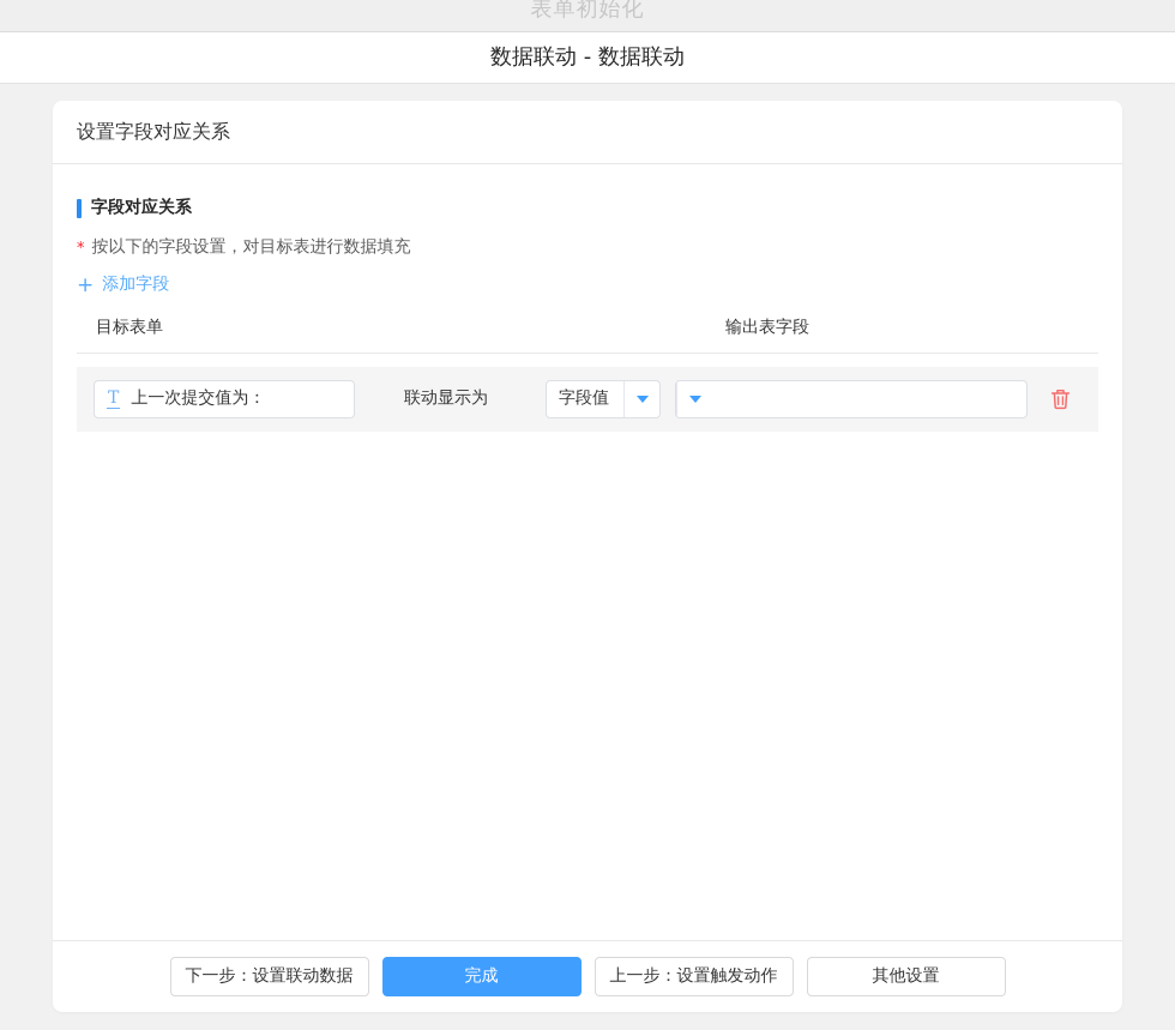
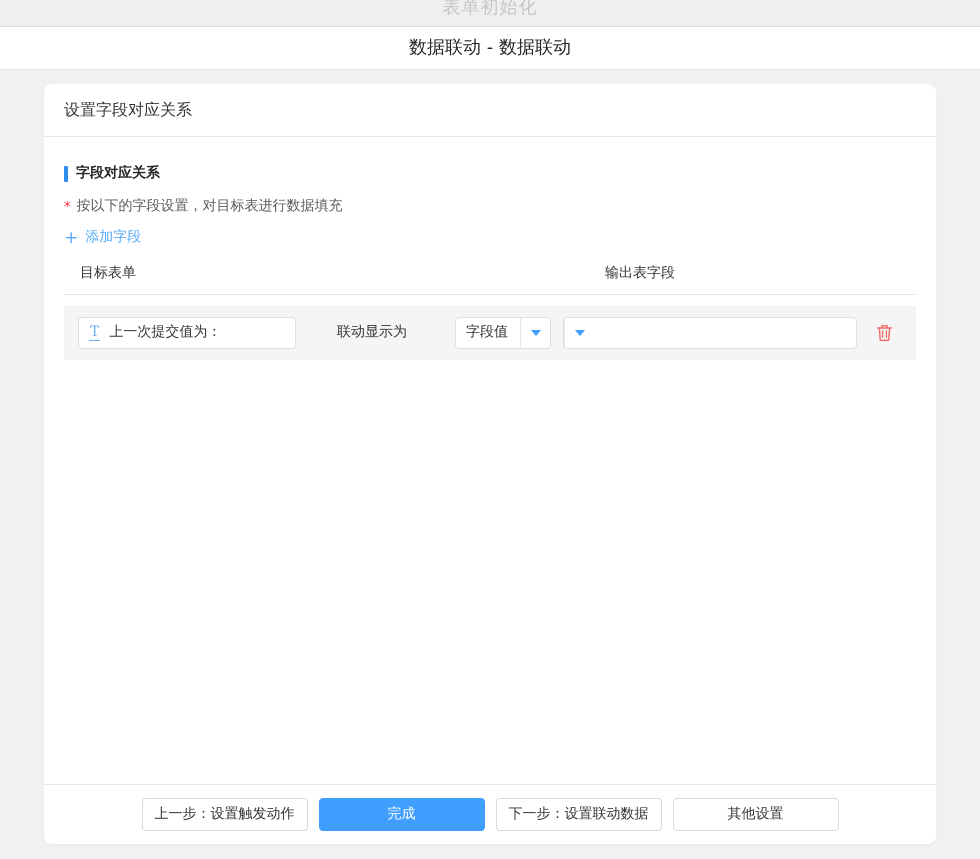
  表单初始化
  数据联动 - 数据联动
  设置字段对应关系
  字段对应关系
  *
  按以下的字段设置，对目标表进行数据填充
  +
  添加字段
  目标表单
  输出表字段
  T
  上一次提交值为：
  联动显示为
  字段值
- 下一步：设置联动数据
+ 上一步：设置触发动作
  完成
- 上一步：设置触发动作
+ 下一步：设置联动数据
  其他设置
